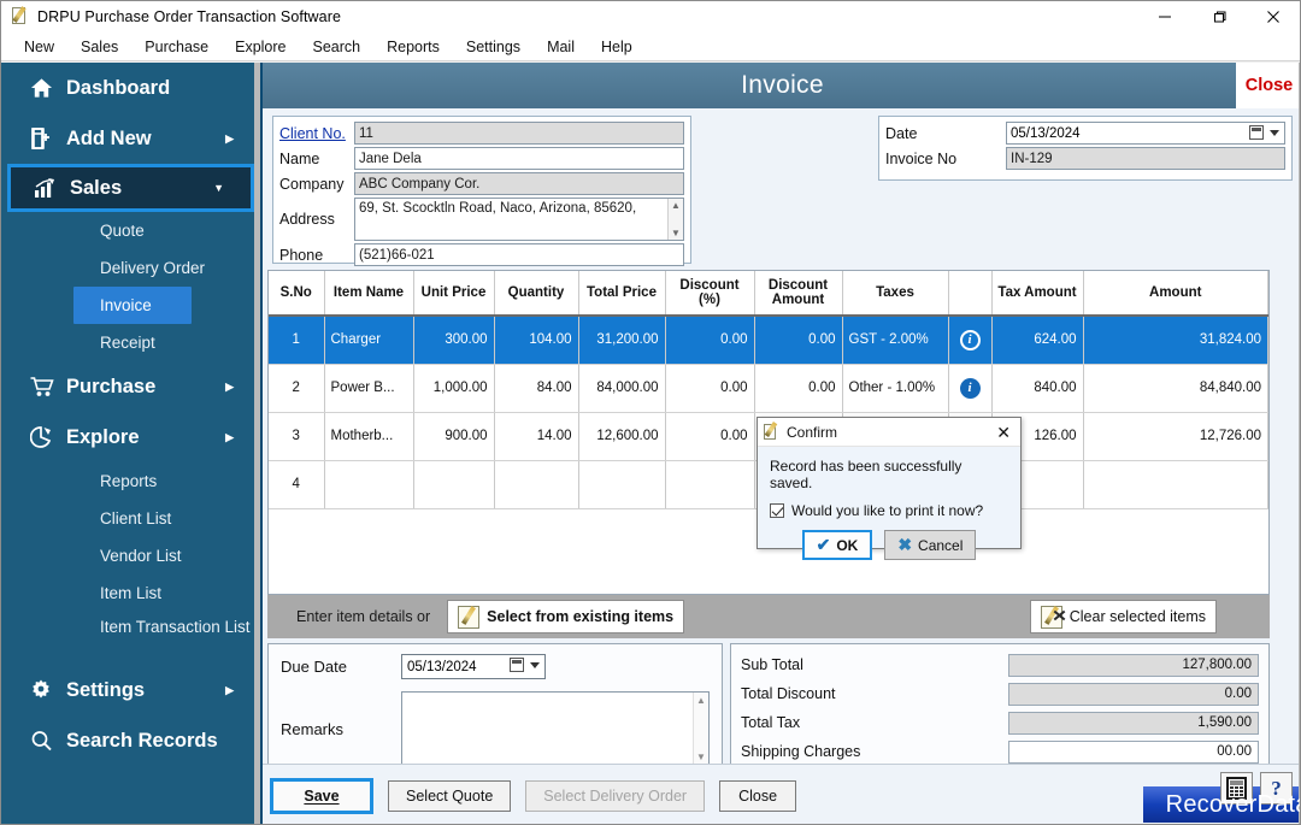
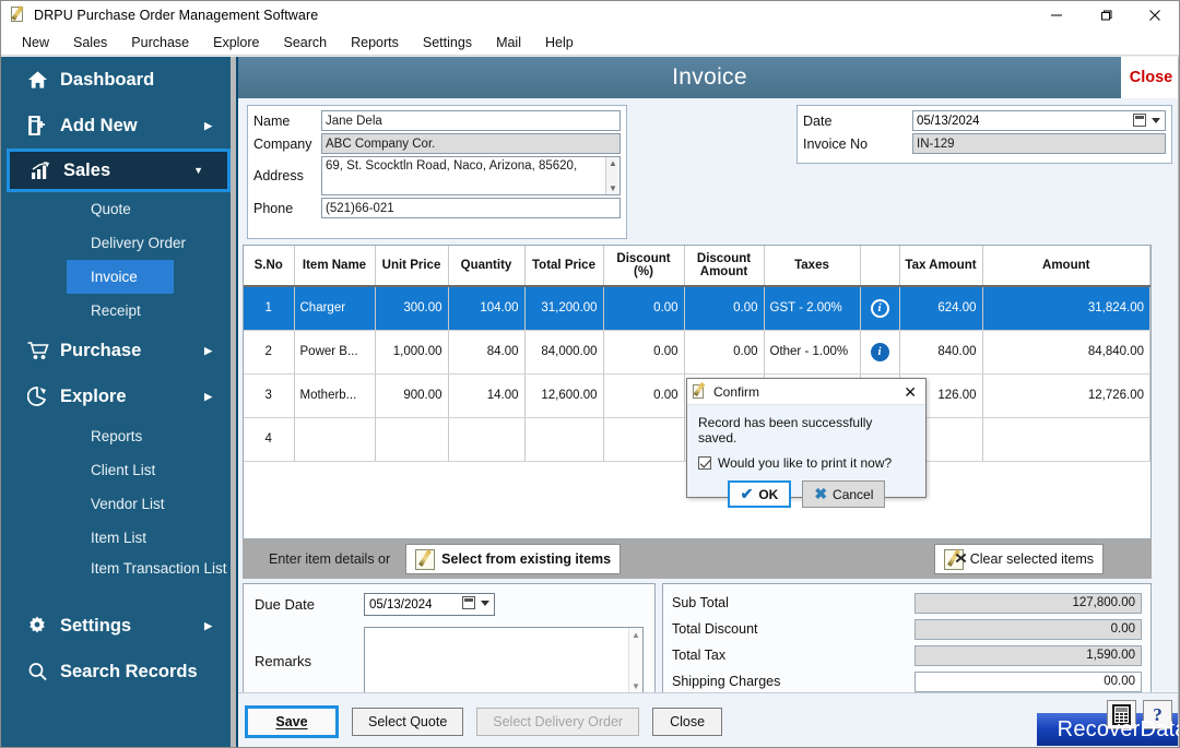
- DRPU Purchase Order Transaction Software
+ DRPU Purchase Order Management Software
  New
  Sales
  Purchase
  Explore
  Search
  Reports
  Settings
  Mail
  Help
  Dashboard
  Add New
  ▶
  Sales
  ▼
  Quote
  Delivery Order
  Invoice
  Receipt
  Purchase
  ▶
  Explore
  ▶
  Reports
  Client List
  Vendor List
  Item List
  Item Transaction List
  Settings
  ▶
  Search Records
  Invoice
  Close
- Client No.
- 11
  Name
  Jane Dela
  Company
  ABC Company Cor.
  Address
  69, St. Scocktln Road, Naco, Arizona, 85620,
  ▲
  ▼
  Phone
  (521)66-021
  Date
  05/13/2024
  Invoice No
  IN-129
  S.No	Item Name	Unit Price	Quantity	Total Price	Discount (%)	Discount Amount	Taxes		Tax Amount	Amount
  1	Charger	300.00	104.00	31,200.00	0.00	0.00	GST - 2.00%	i	624.00	31,824.00
  2	Power B...	1,000.00	84.00	84,000.00	0.00	0.00	Other - 1.00%	i	840.00	84,840.00
  3	Motherb...	900.00	14.00	12,600.00	0.00				126.00	12,726.00
  4
  Enter item details or
  Select from existing items
  Clear selected items
  Due Date
  05/13/2024
  Remarks
  ▲
  ▼
  Sub Total
  127,800.00
  Total Discount
  0.00
  Total Tax
  1,590.00
  Shipping Charges
  00.00
  Save
  Select Quote
  Select Delivery Order
  Close
  RecoverDat
  ?
  Confirm
  ✕
  Record has been successfully saved.
  Would you like to print it now?
  ✔
  OK
  ✖
  Cancel
